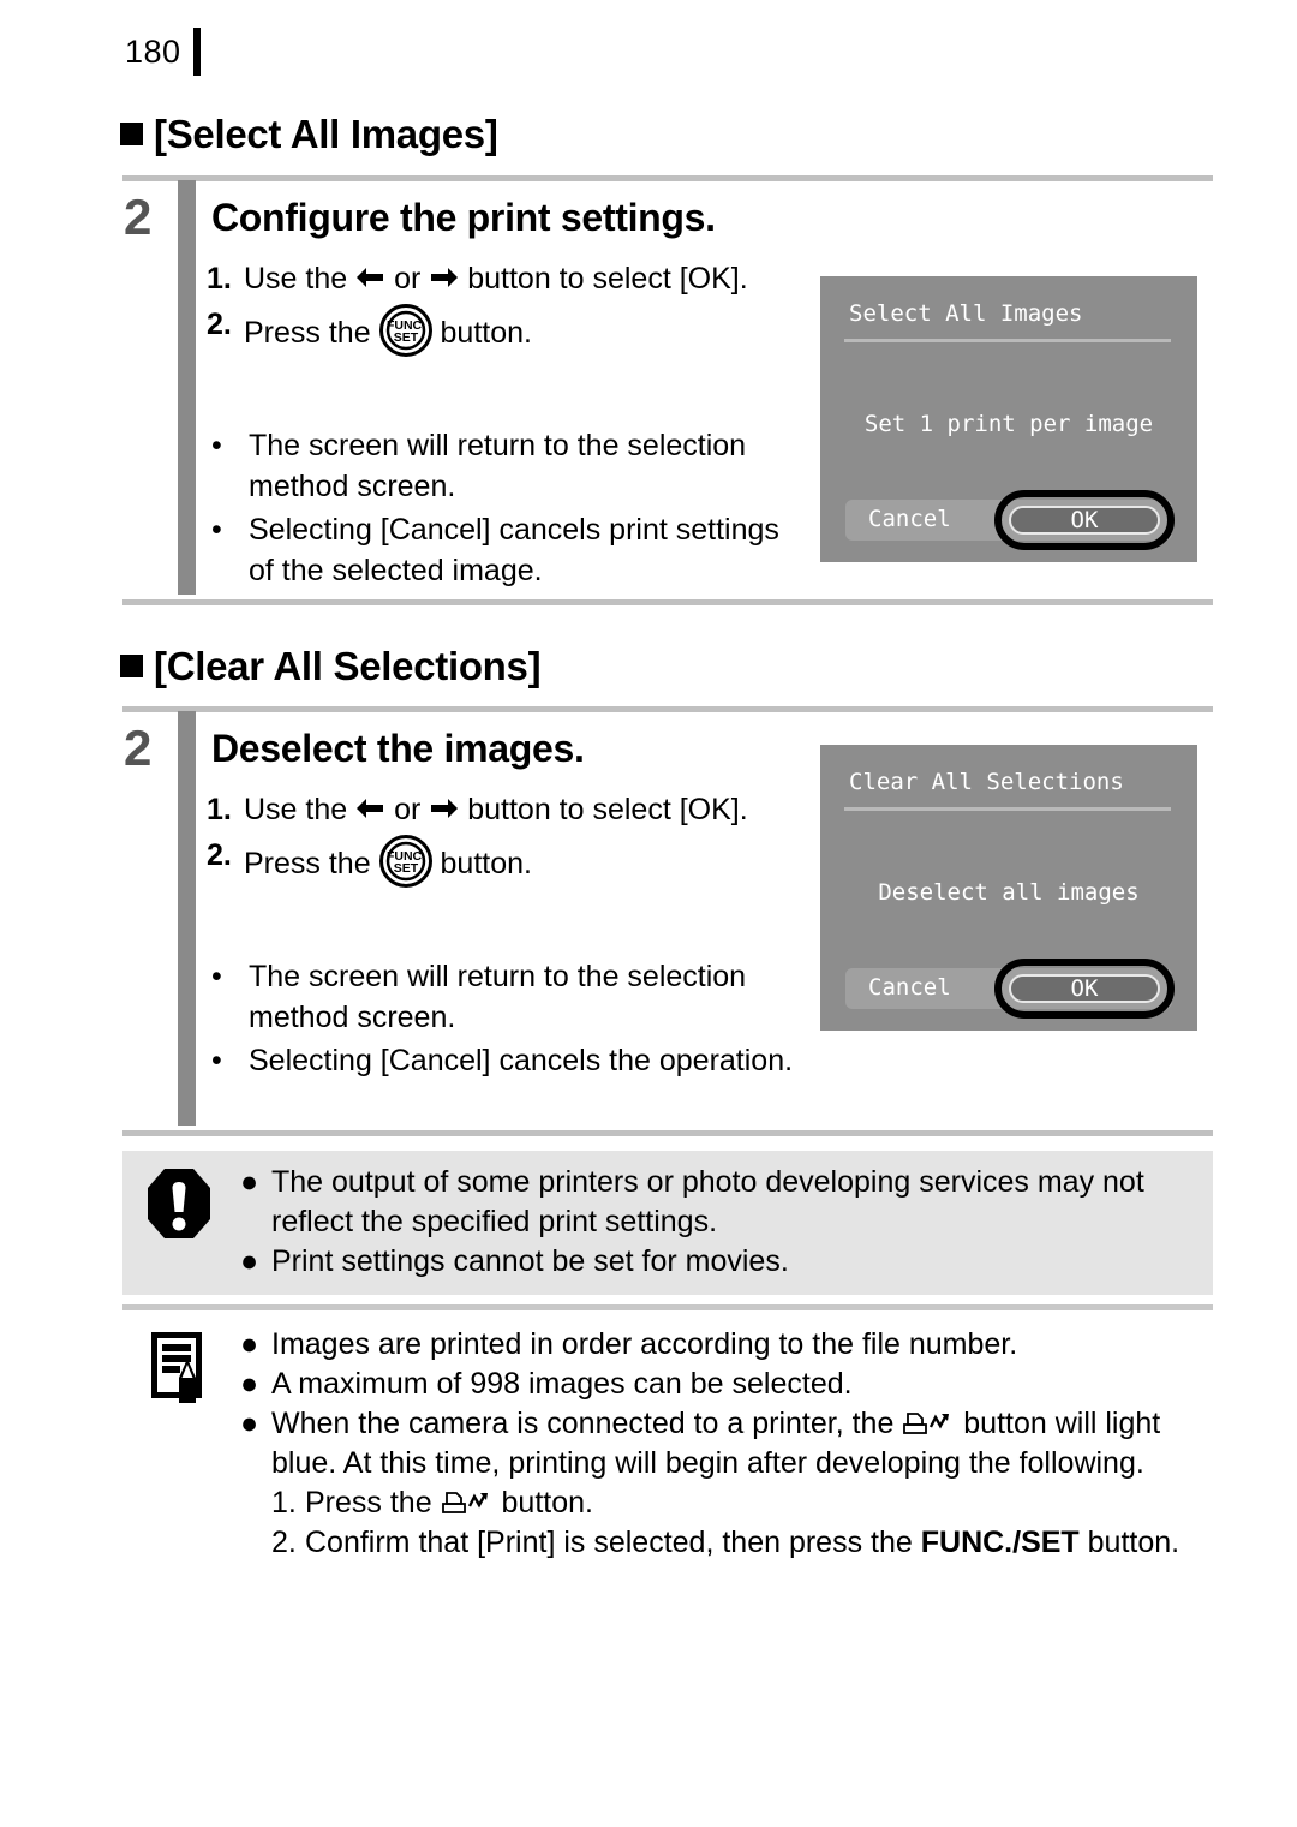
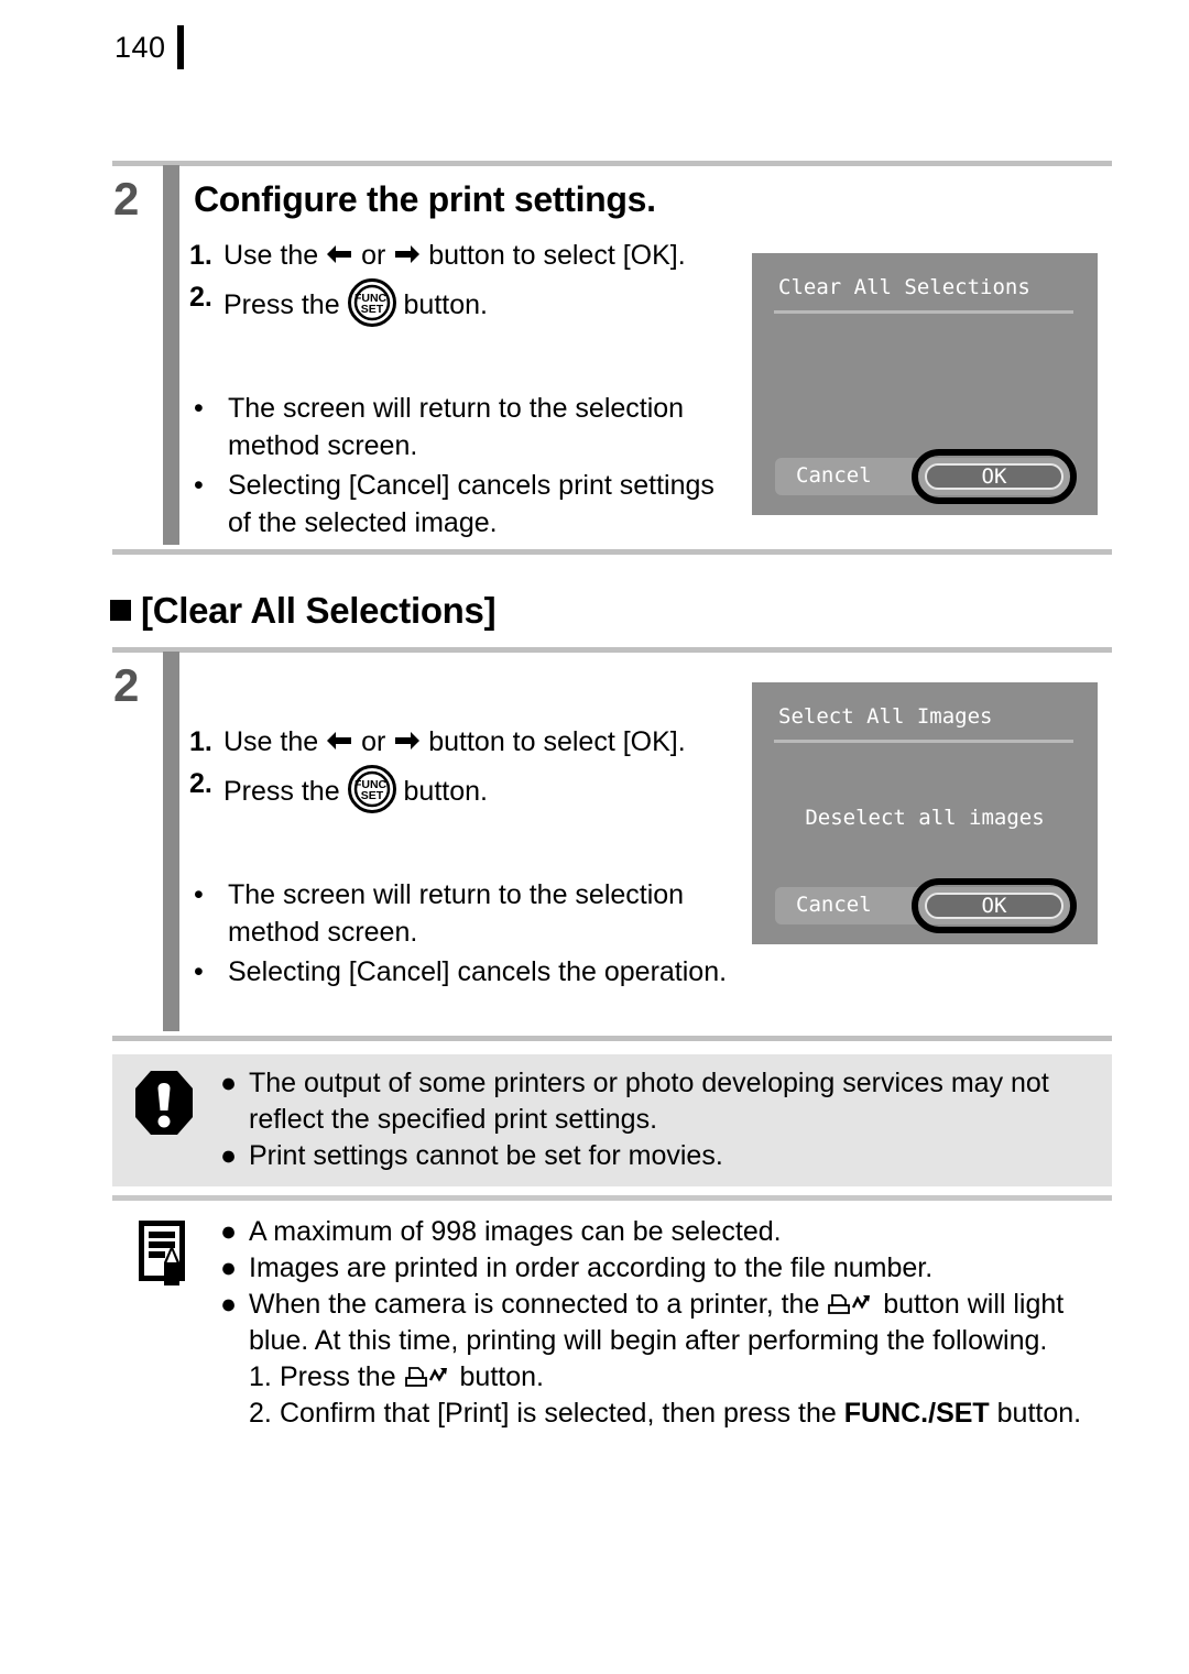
- 180
+ 140
- [Select All Images]
  2
  Configure the print settings.
  1.
  Use the or button to select [OK].
  2.
  Press the
  FUNC.
  SET
  button.
  •
  The screen will return to the selection method screen.
  •
  Selecting [Cancel] cancels print settings of the selected image.
- Select All Images
+ Clear All Selections
- Set 1 print per image
  Cancel
  OK
  [Clear All Selections]
  2
- Deselect the images.
  1.
  Use the or button to select [OK].
  2.
  Press the
  FUNC.
  SET
  button.
  •
  The screen will return to the selection method screen.
  •
  Selecting [Cancel] cancels the operation.
- Clear All Selections
+ Select All Images
  Deselect all images
  Cancel
  OK
  ●
  The output of some printers or photo developing services may not reflect the specified print settings.
  ●
  Print settings cannot be set for movies.
  ●
- Images are printed in order according to the file number.
+ A maximum of 998 images can be selected.
  ●
- A maximum of 998 images can be selected.
+ Images are printed in order according to the file number.
  ●
- When the camera is connected to a printer, the button will light blue. At this time, printing will begin after developing the following.
+ When the camera is connected to a printer, the button will light blue. At this time, printing will begin after performing the following.
  1.
  Press the button.
  2.
  Confirm that [Print] is selected, then press the FUNC./SET button.
